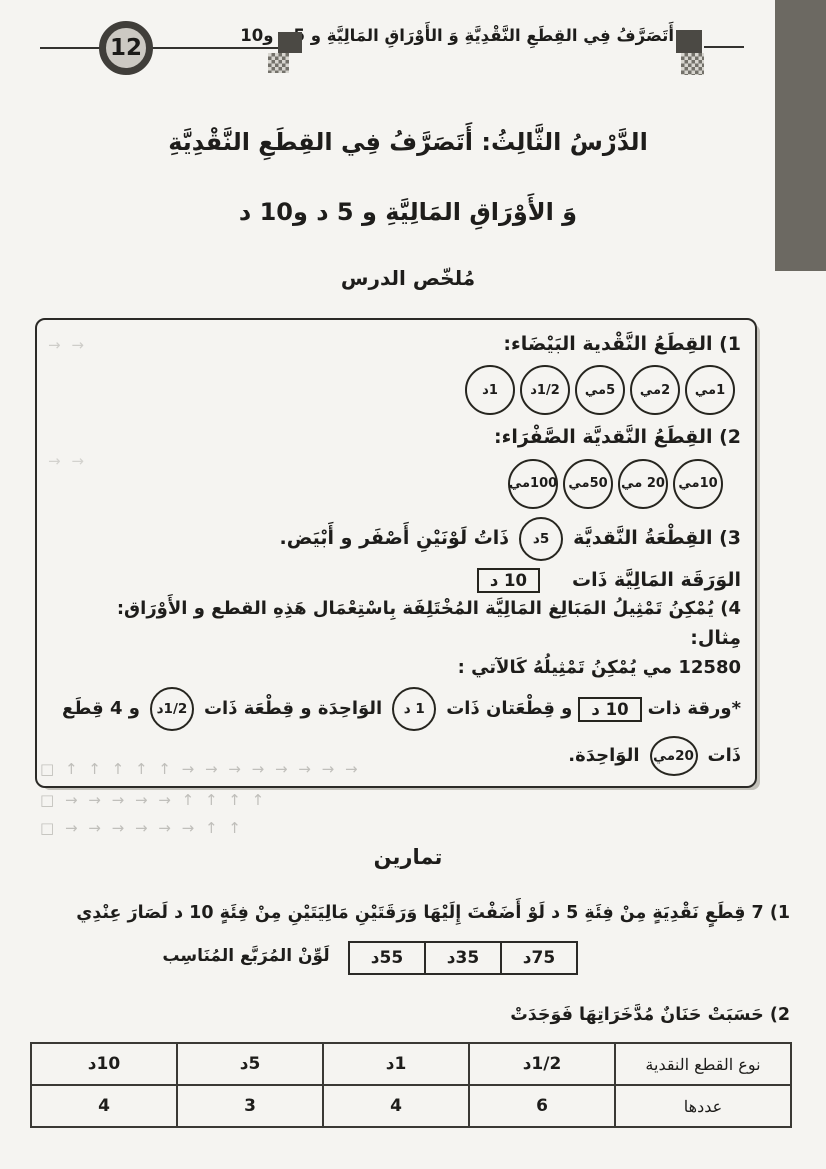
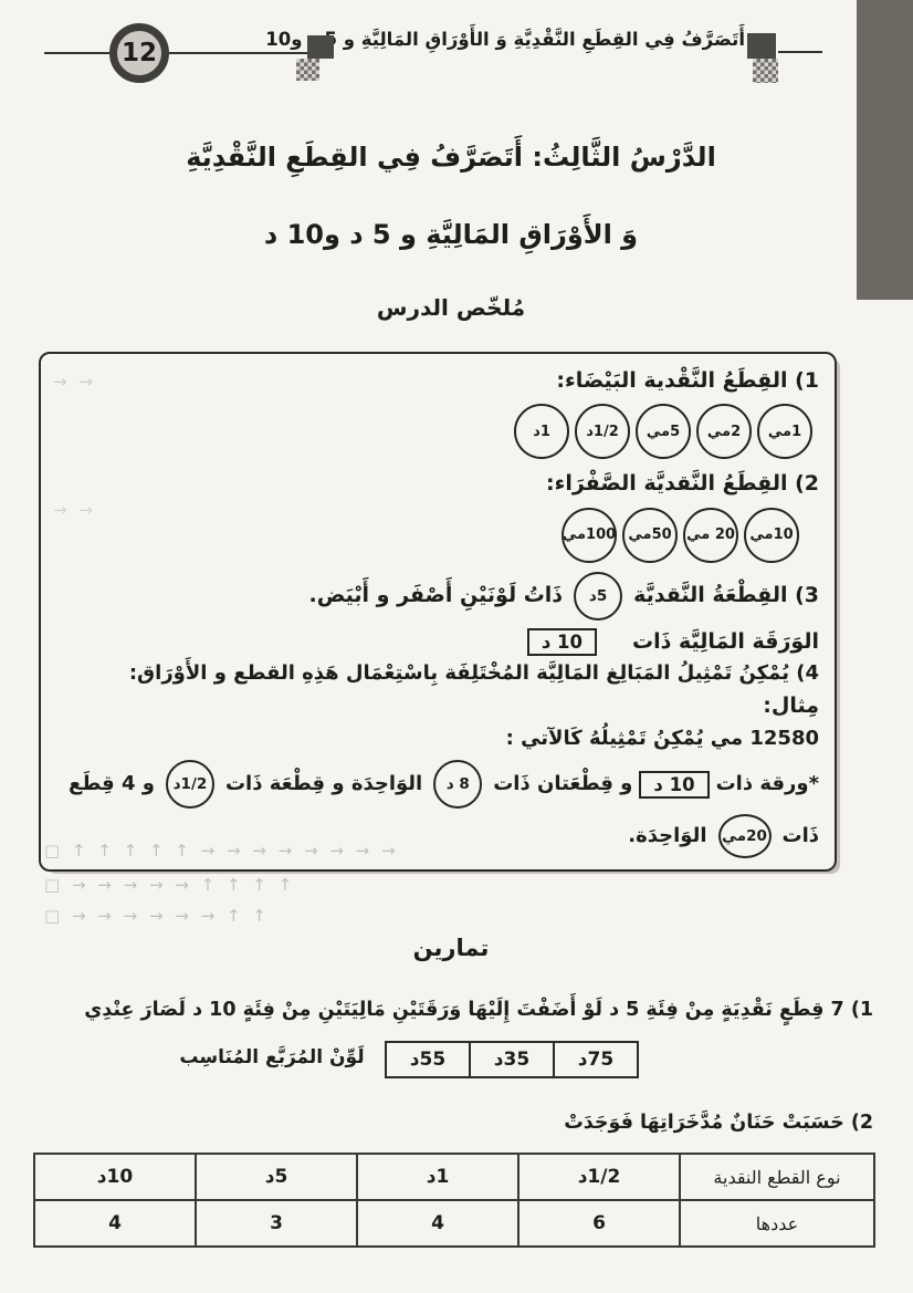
  12
  أَتَصَرَّفُ فِي القِطَعِ النَّقْدِيَّةِ وَ الأَوْرَاقِ المَالِيَّةِ و و10
  الدَّرْسُ الثَّالِثُ: أَتَصَرَّفُ فِي القِطَعِ النَّقْدِيَّةِ
  وَ الأَوْرَاقِ المَالِيَّةِ و 5 د و10 د
  مُلخّص الدرس
  1) القِطَعُ النَّقْدية البَيْضَاء:
  1مي
  2مي
  5مي
  1/2د
  1د
  2) القِطَعُ النَّقديَّة الصَّفْرَاء:
  10مي
  20 مي
  50مي
  100مي
  3) القِطْعَةُ النَّقديَّة
  5د
  ذَاتُ لَوْنَيْنِ أَصْفَر و أَبْيَض.
  الوَرَقَة المَالِيَّة ذَات
  10 د
  4) يُمْكِنُ تَمْثِيلُ المَبَالِغ المَالِيَّة المُخْتَلِفَة بِاسْتِعْمَال هَذِهِ القطع و الأَوْرَاق:
  مِثال:
  12580 مي يُمْكِنُ تَمْثِيلُهُ كَالآتي :
  *ورقة ذات
  10 د
  و قِطْعَتان ذَات
- 1 د
+ 8 د
  الوَاحِدَة و قِطْعَة ذَات
  1/2د
  و 4 قِطَع
  ذَات
  20مي
  الوَاحِدَة.
  تمارين
  1) 7 قِطَعٍ نَقْدِيَةٍ مِنْ فِئَةِ 5 د لَوْ أَضَفْتَ إِلَيْهَا وَرَقَتَيْنِ مَالِيَتَيْنِ مِنْ فِئَةٍ 10 د لَصَارَ عِنْدِي
  75د
  35د
  55د
  لَوِّنْ المُرَبَّع المُنَاسِب
  2) حَسَبَتْ حَنَانٌ مُدَّخَرَاتِهَا فَوَجَدَتْ
  نوع القطع النقدية	1/2د	1د	5د	10د
  عددها	6	4	3	4
  □ ↑ ↑ ↑ ↑ ↑ → → → → → → → →
  □ → → → → → ↑ ↑ ↑ ↑
  □ → → → → → → ↑ ↑
  → →
  → →
